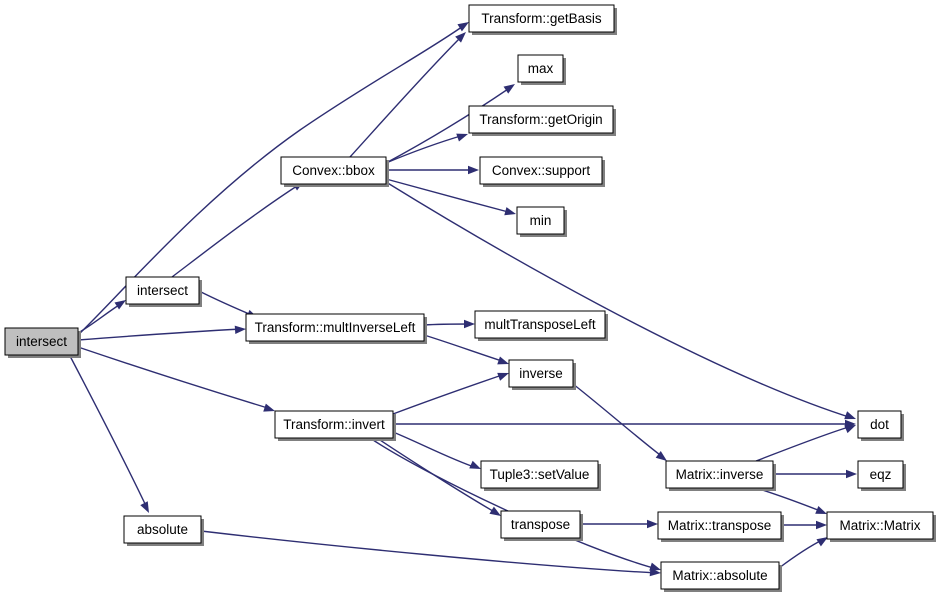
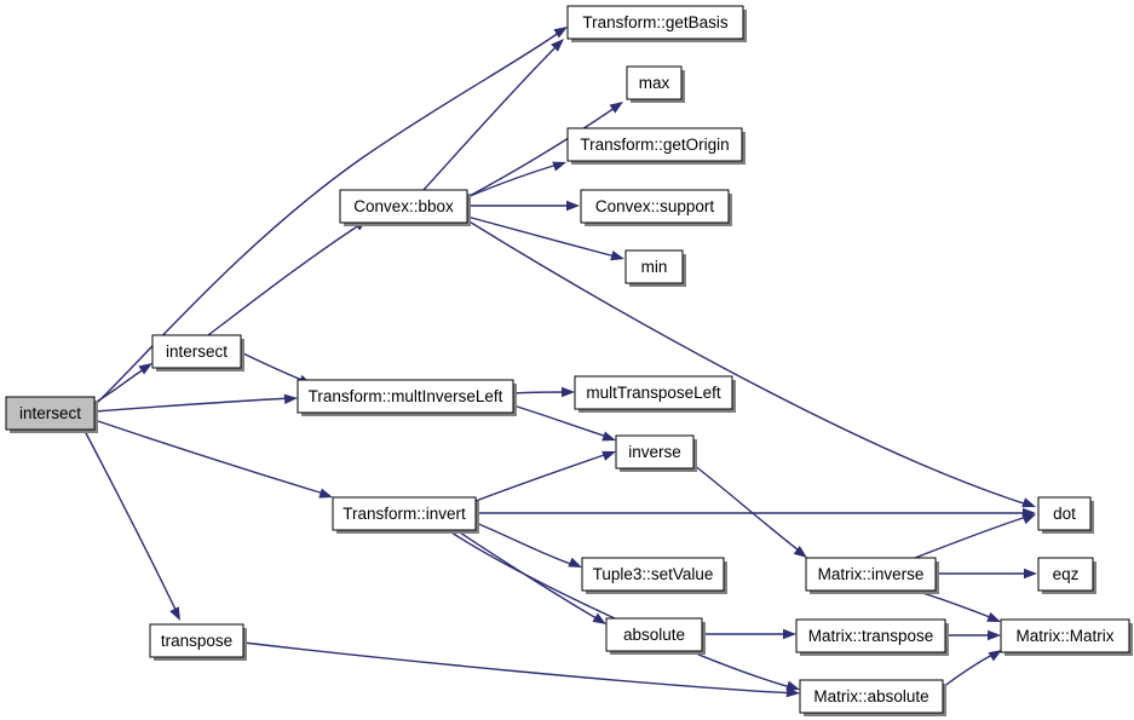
  intersect
  intersect
- absolute
+ transpose
  Convex::bbox
  Transform::multInverseLeft
  Transform::invert
  Transform::getBasis
  max
  Transform::getOrigin
  Convex::support
  min
  multTransposeLeft
  inverse
  Tuple3::setValue
- transpose
+ absolute
  Matrix::inverse
  Matrix::transpose
  Matrix::absolute
  dot
  eqz
  Matrix::Matrix
